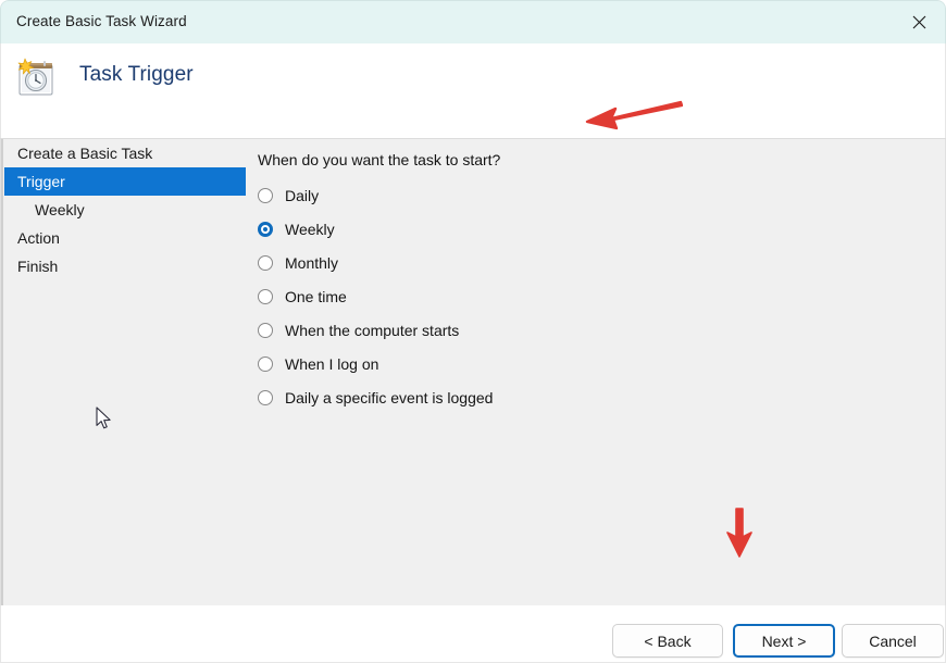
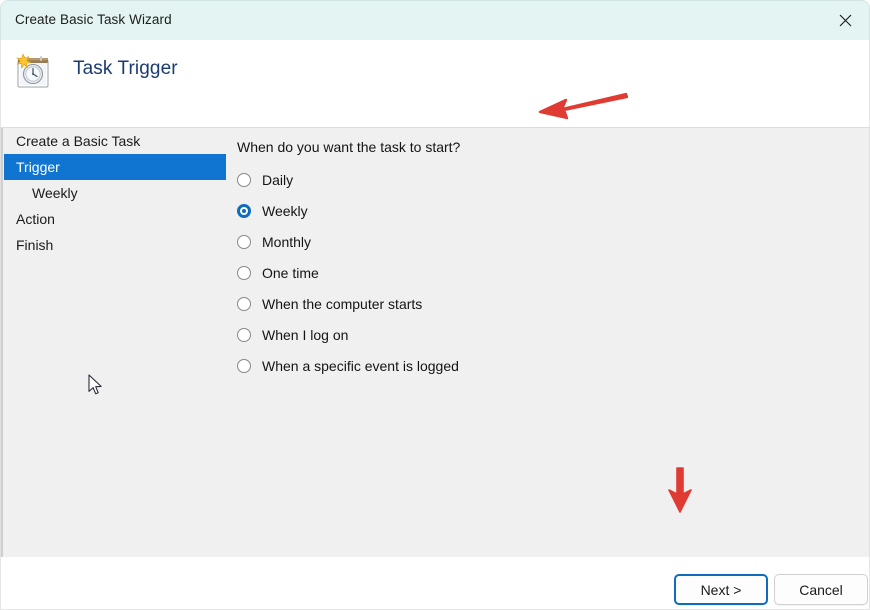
  Create Basic Task Wizard
  Task Trigger
  Create a Basic Task
  Trigger
  Weekly
  Action
  Finish
  When do you want the task to start?
  Daily
  Weekly
  Monthly
  One time
  When the computer starts
  When I log on
- Daily a specific event is logged
+ When a specific event is logged
- < Back
  Next >
  Cancel
